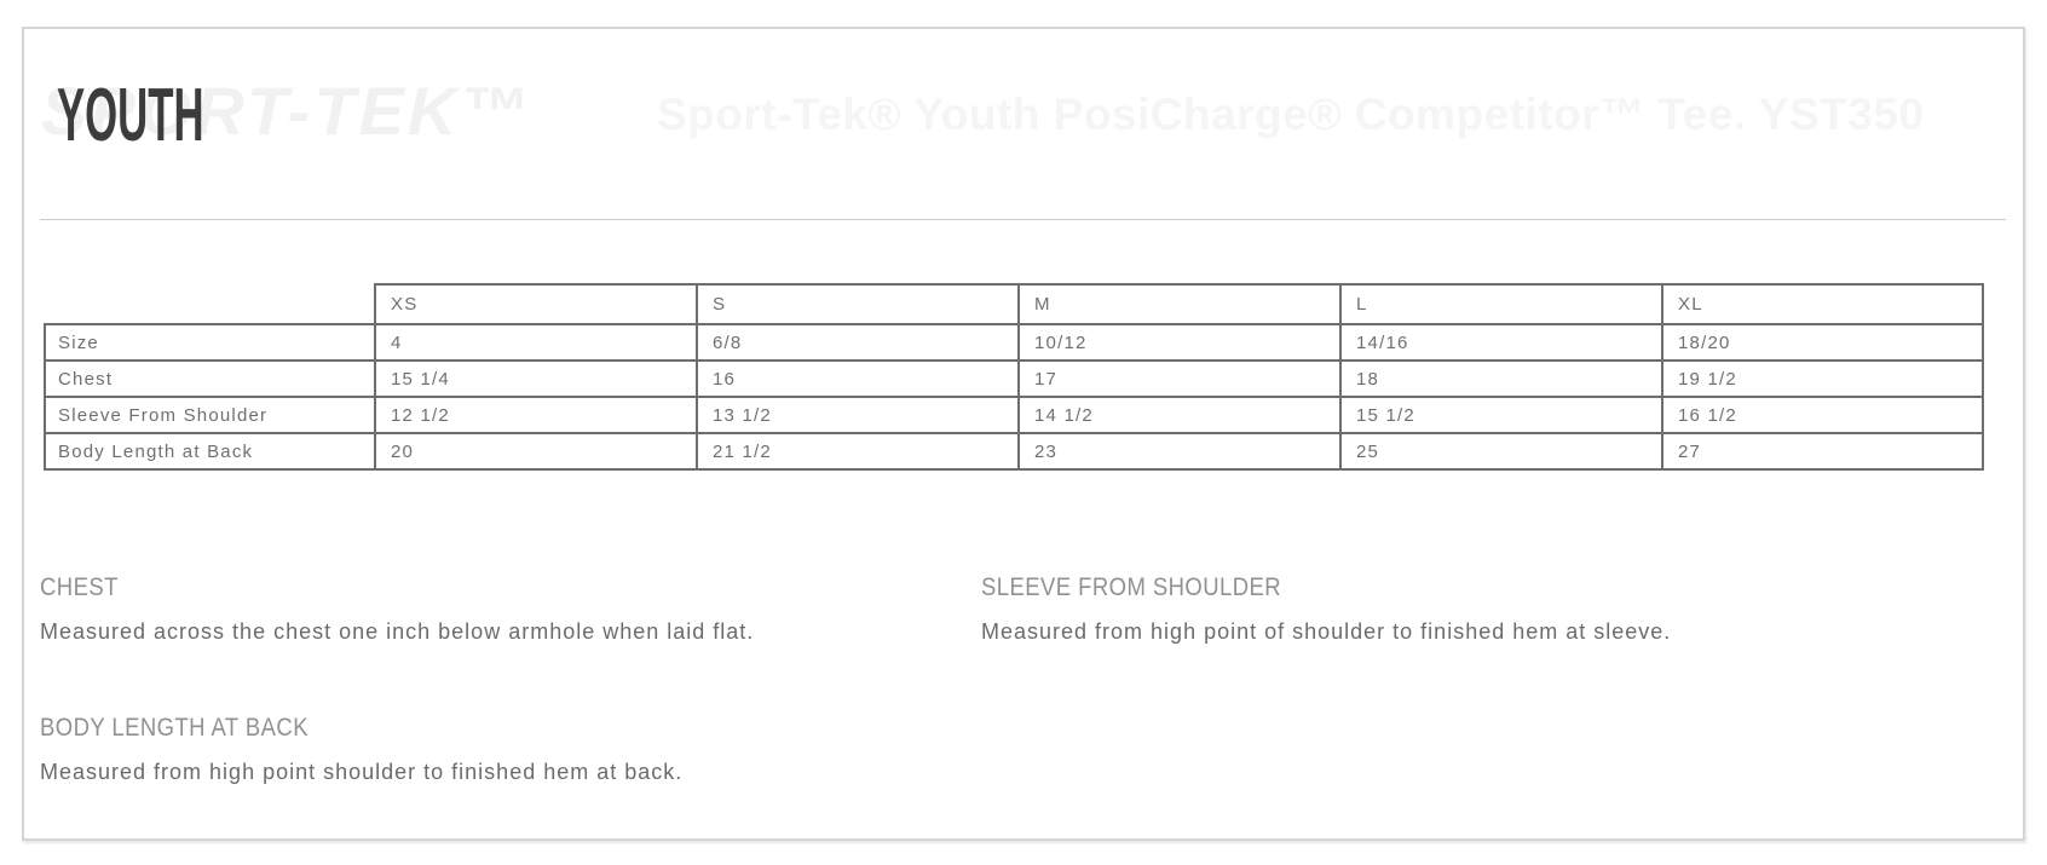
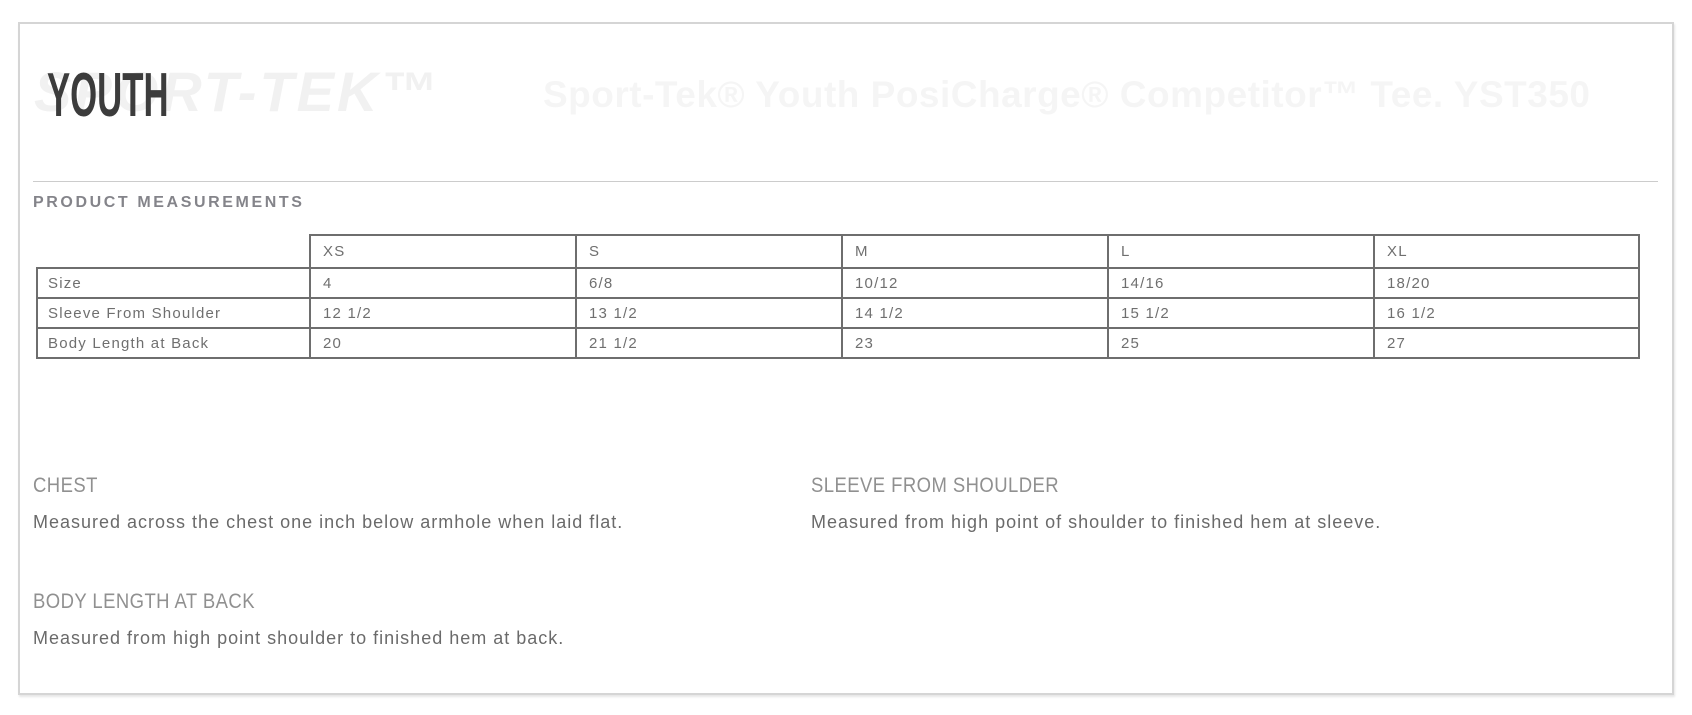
  SPORT-TEK™
  YOUTH
+ PRODUCT MEASUREMENTS
  	XS	S	M	L	XL
  Size	4	6/8	10/12	14/16	18/20
- Chest	15 1/4	16	17	18	19 1/2
  Sleeve From Shoulder	12 1/2	13 1/2	14 1/2	15 1/2	16 1/2
  Body Length at Back	20	21 1/2	23	25	27
  CHEST
  Measured across the chest one inch below armhole when laid flat.
  SLEEVE FROM SHOULDER
  Measured from high point of shoulder to finished hem at sleeve.
  BODY LENGTH AT BACK
  Measured from high point shoulder to finished hem at back.
